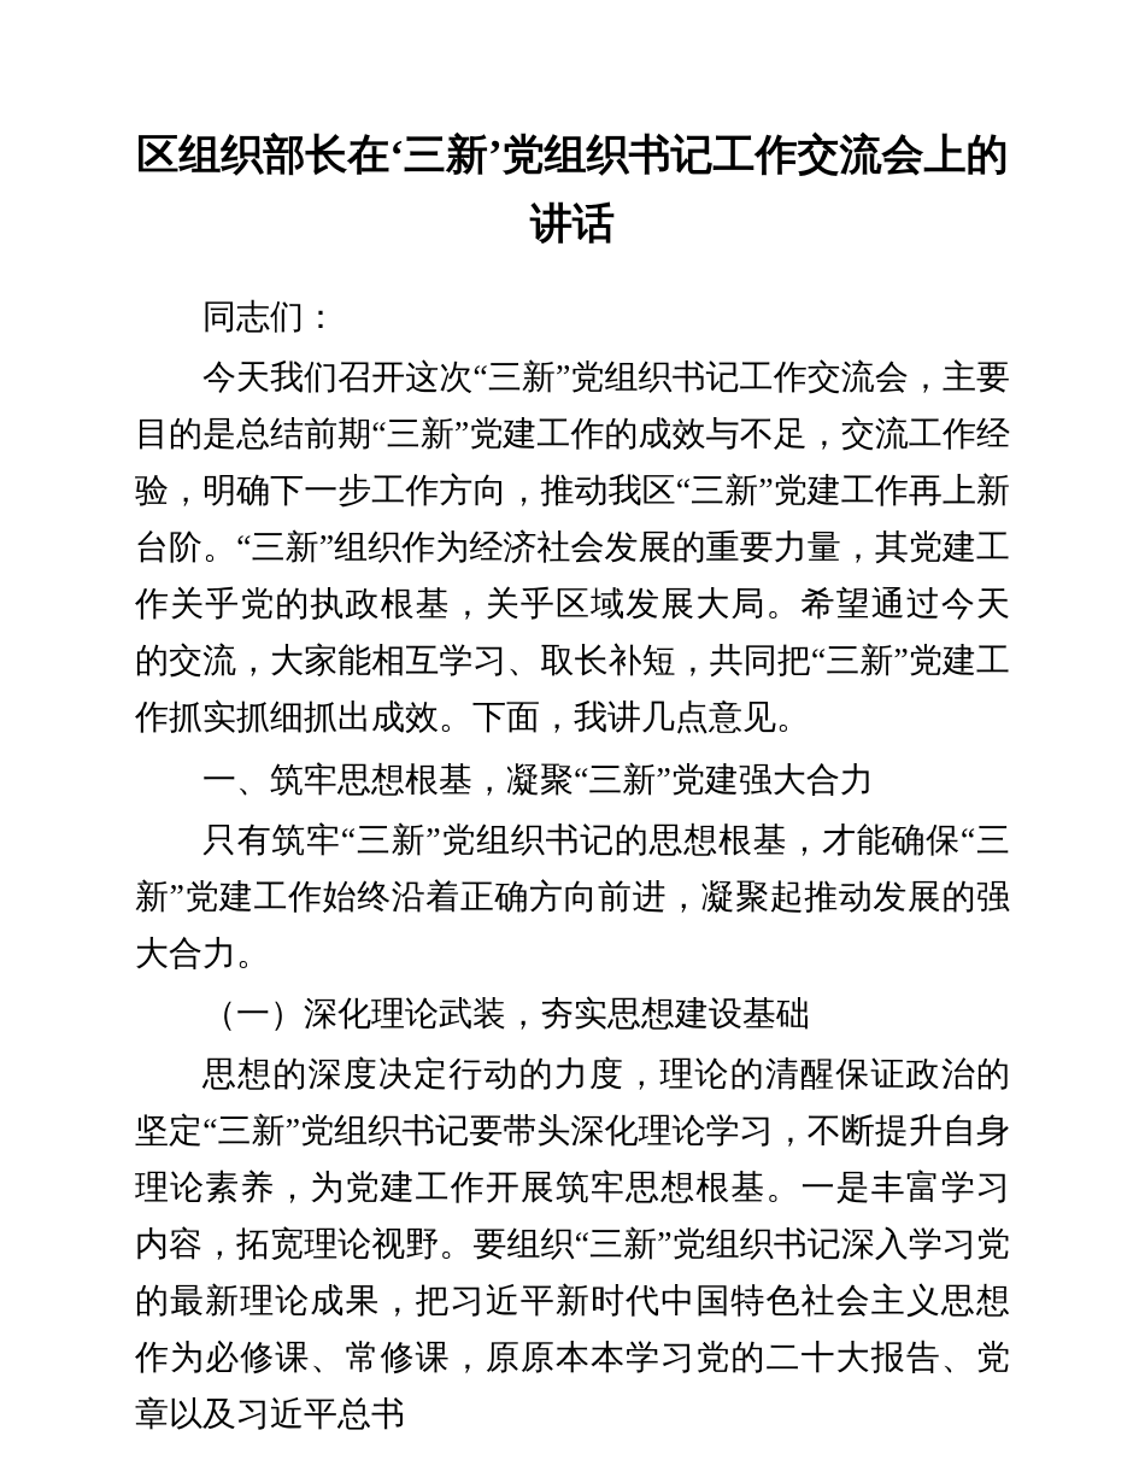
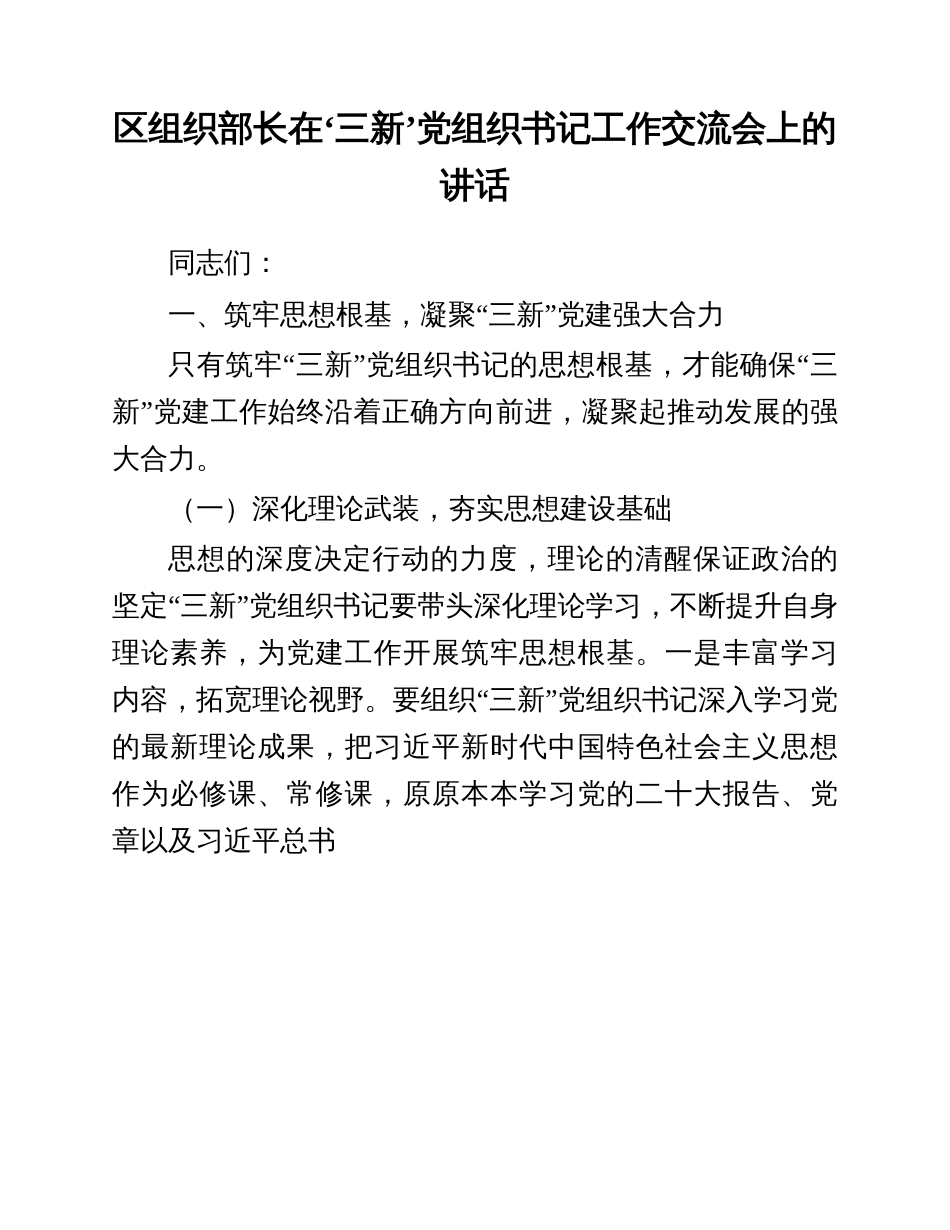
  区组织部长在‘三新’党组织书记工作交流会上的讲话
  同志们：
- 今天我们召开这次“三新”党组织书记工作交流会，主要目的是总结前期“三新”党建工作的成效与不足，交流工作经验，明确下一步工作方向，推动我区“三新”党建工作再上新台阶。“三新”组织作为经济社会发展的重要力量，其党建工作关乎党的执政根基，关乎区域发展大局。希望通过今天的交流，大家能相互学习、取长补短，共同把“三新”党建工作抓实抓细抓出成效。下面，我讲几点意见。
  一、筑牢思想根基，凝聚“三新”党建强大合力
  只有筑牢“三新”党组织书记的思想根基，才能确保“三新”党建工作始终沿着正确方向前进，凝聚起推动发展的强大合力。
  （一）深化理论武装，夯实思想建设基础
  思想的深度决定行动的力度，理论的清醒保证政治的坚定“三新”党组织书记要带头深化理论学习，不断提升自身理论素养，为党建工作开展筑牢思想根基。一是丰富学习内容，拓宽理论视野。要组织“三新”党组织书记深入学习党的最新理论成果，把习近平新时代中国特色社会主义思想作为必修课、常修课，原原本本学习党的二十大报告、党章以及习近平总书
